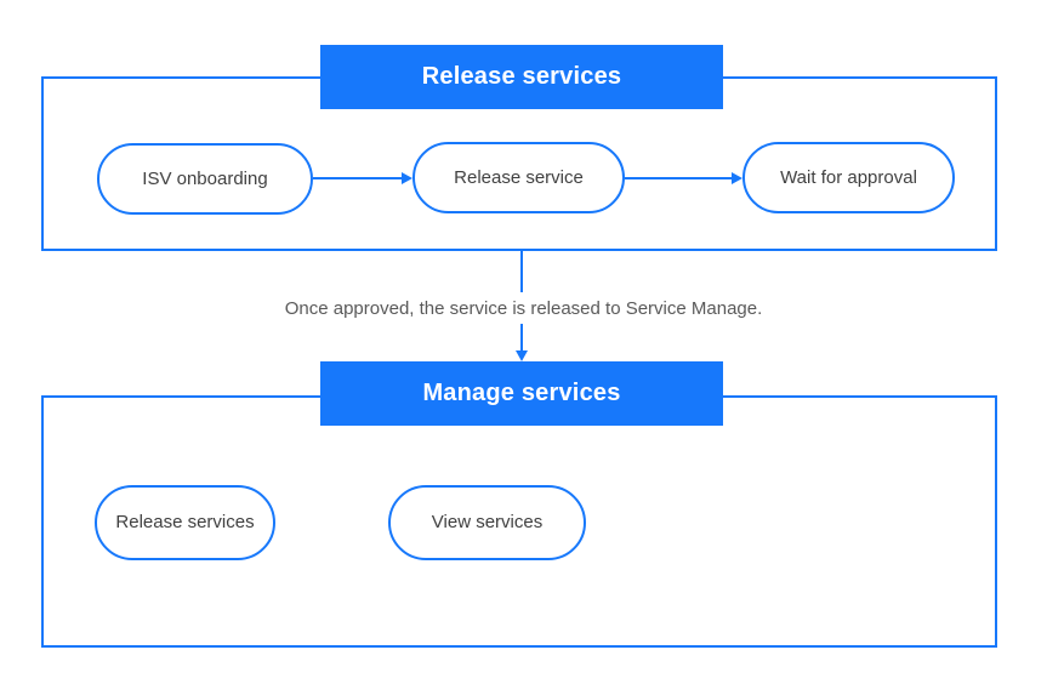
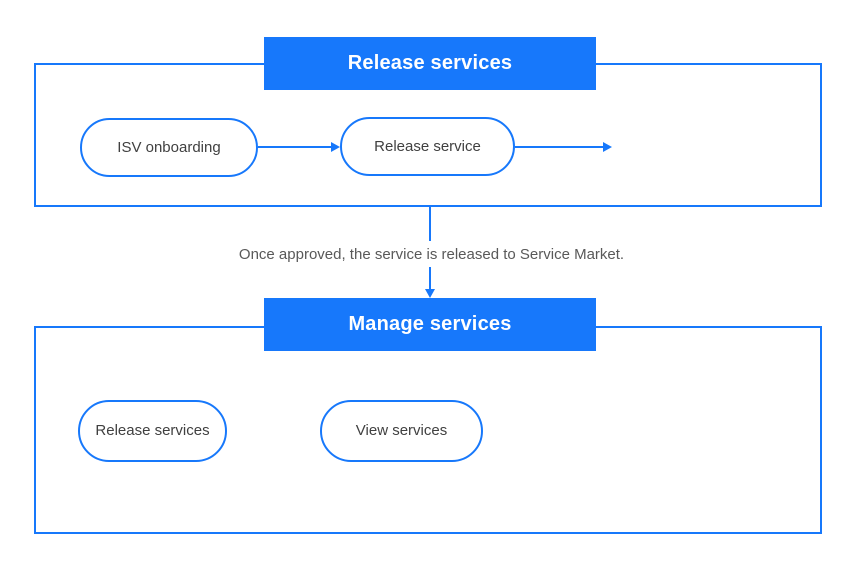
  Release services
  ISV onboarding
  Release service
- Wait for approval
- Once approved, the service is released to Service Manage.
+ Once approved, the service is released to Service Market.
  Manage services
  Release services
  View services
